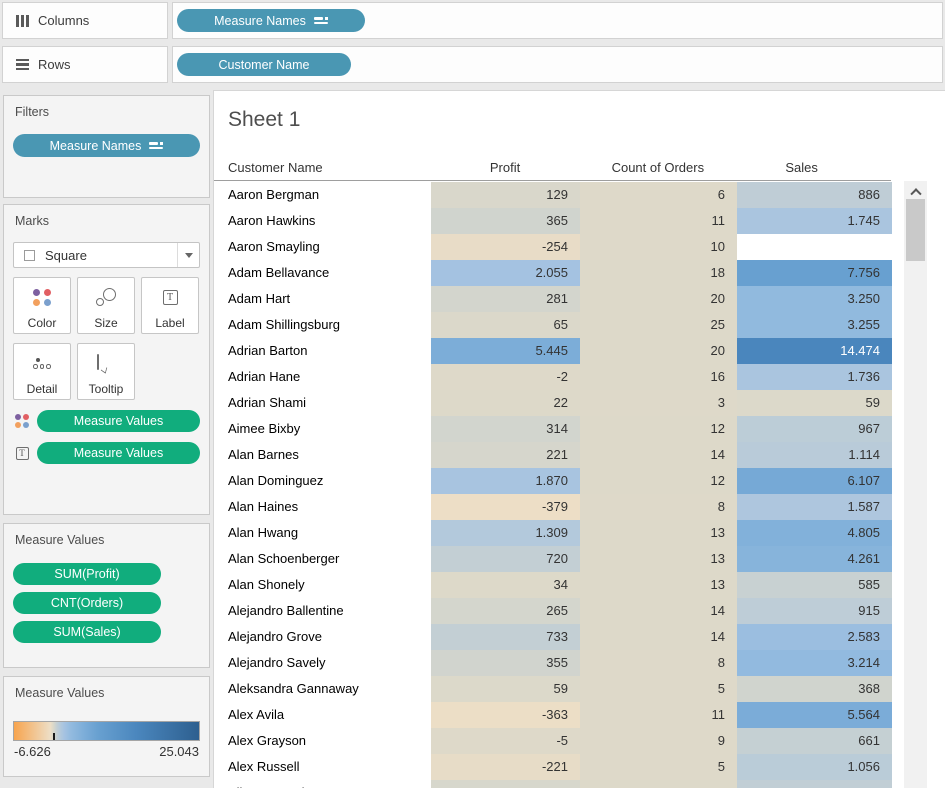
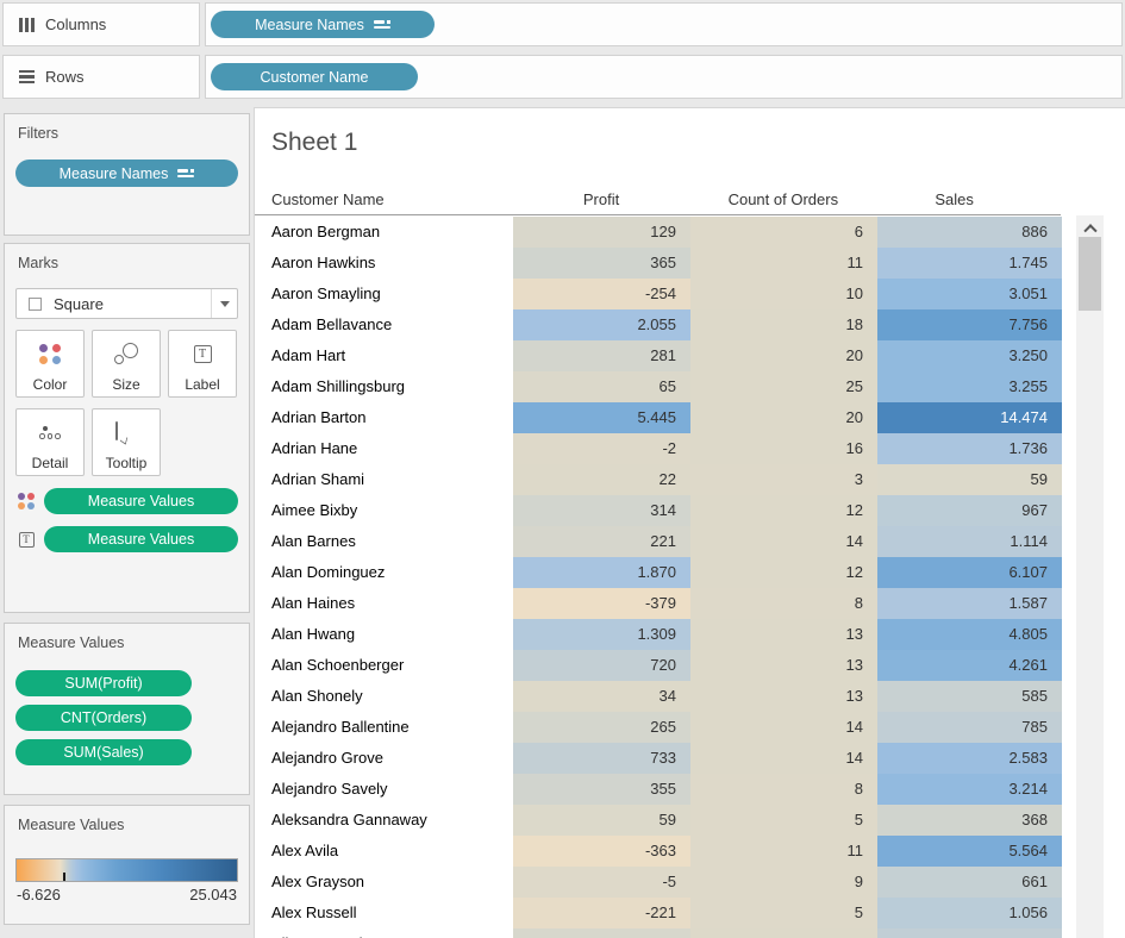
  Columns
  Measure Names
  Rows
  Customer Name
  Filters
  Measure Names
  Marks
  Square
  Color
  Size
  T
  Label
  Detail
  Tooltip
  Measure Values
  T
  Measure Values
  Measure Values
  SUM(Profit)
  CNT(Orders)
  SUM(Sales)
  Measure Values
  -6.626
  25.043
  Sheet 1
  Customer Name
  Profit
  Count of Orders
  Sales
  Aaron Bergman
  129
  6
  886
  Aaron Hawkins
  365
  11
  1.745
  Aaron Smayling
  -254
  10
+ 3.051
  Adam Bellavance
  2.055
  18
  7.756
  Adam Hart
  281
  20
  3.250
  Adam Shillingsburg
  65
  25
  3.255
  Adrian Barton
  5.445
  20
  14.474
  Adrian Hane
  -2
  16
  1.736
  Adrian Shami
  22
  3
  59
  Aimee Bixby
  314
  12
  967
  Alan Barnes
  221
  14
  1.114
  Alan Dominguez
  1.870
  12
  6.107
  Alan Haines
  -379
  8
  1.587
  Alan Hwang
  1.309
  13
  4.805
  Alan Schoenberger
  720
  13
  4.261
  Alan Shonely
  34
  13
  585
  Alejandro Ballentine
  265
  14
- 915
+ 785
  Alejandro Grove
  733
  14
  2.583
  Alejandro Savely
  355
  8
  3.214
  Aleksandra Gannaway
  59
  5
  368
  Alex Avila
  -363
  11
  5.564
  Alex Grayson
  -5
  9
  661
  Alex Russell
  -221
  5
  1.056
